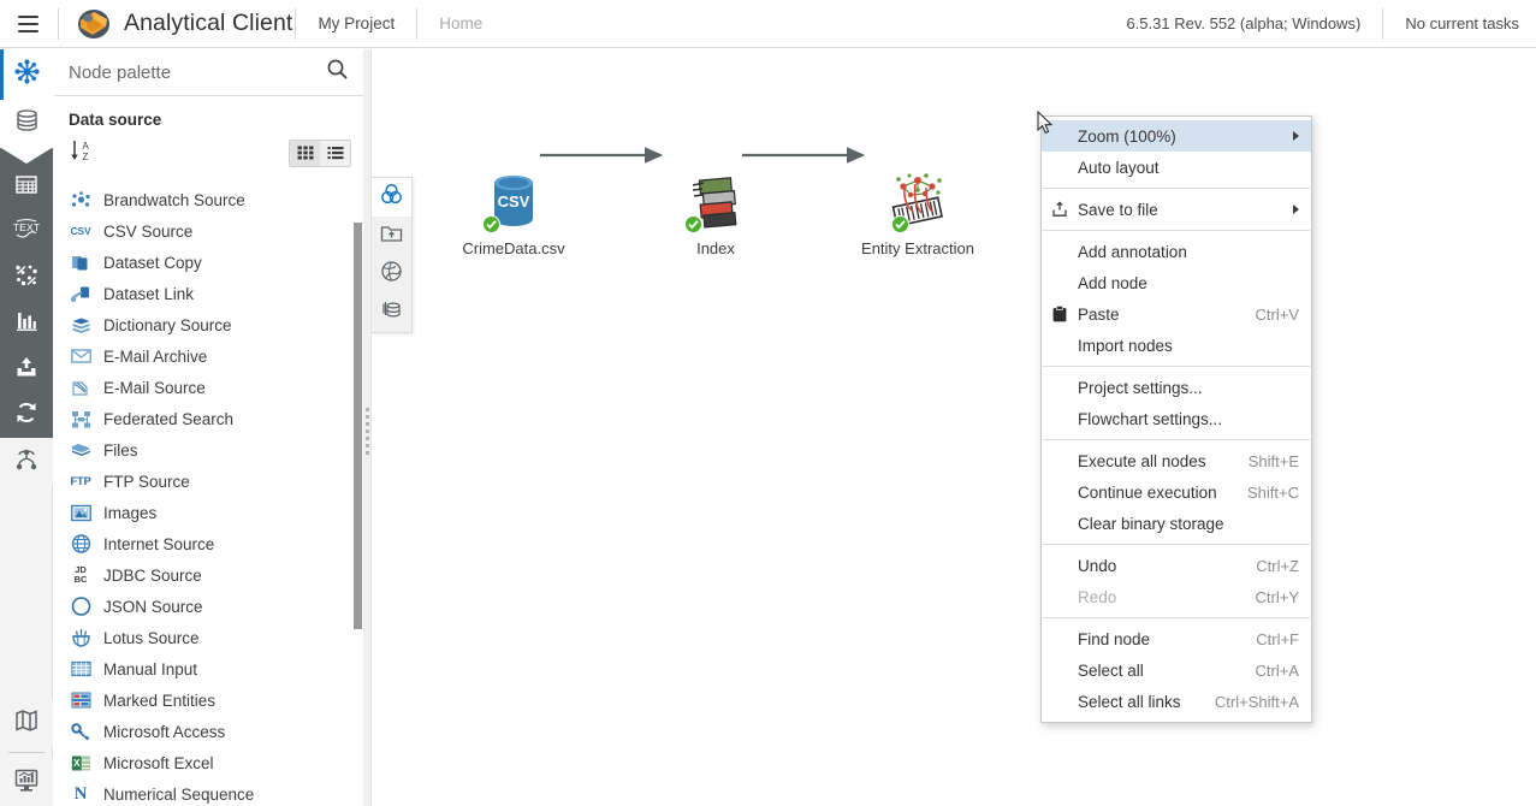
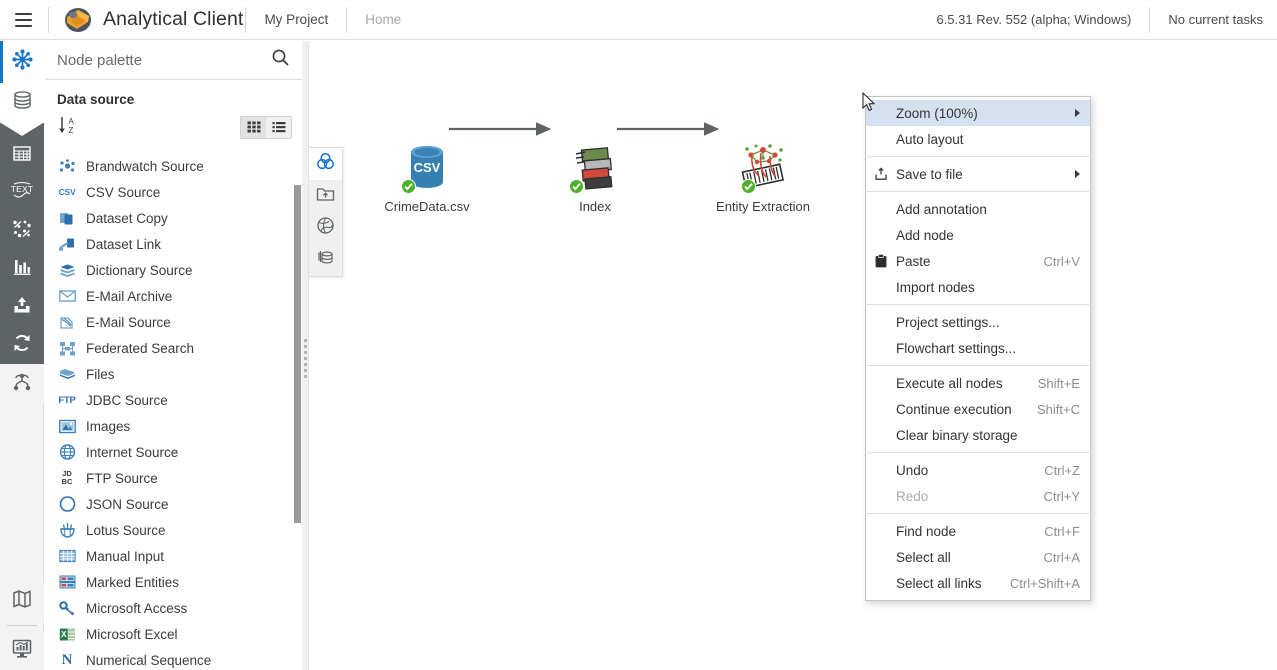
  Analytical Client
  My Project
  Home
  6.5.31 Rev. 552 (alpha; Windows)
  No current tasks
  TEXT
  Node palette
  Data source
  A
  Z
  Brandwatch Source
  CSV
  CSV Source
  Dataset Copy
  Dataset Link
  Dictionary Source
  E-Mail Archive
  E-Mail Source
  Federated Search
  Files
  FTP
- FTP Source
+ JDBC Source
  Images
  Internet Source
  JD
  BC
- JDBC Source
+ FTP Source
  JSON Source
  Lotus Source
  Manual Input
  Marked Entities
  Microsoft Access
  X
  Microsoft Excel
  N
  Numerical Sequence
  CSV
  CrimeData.csv
  Index
  Entity Extraction
  Zoom (100%)
  Auto layout
  Save to file
  Add annotation
  Add node
  Paste
  Ctrl+V
  Import nodes
  Project settings...
  Flowchart settings...
  Execute all nodes
  Shift+E
  Continue execution
  Shift+C
  Clear binary storage
  Undo
  Ctrl+Z
  Redo
  Ctrl+Y
  Find node
  Ctrl+F
  Select all
  Ctrl+A
  Select all links
  Ctrl+Shift+A
